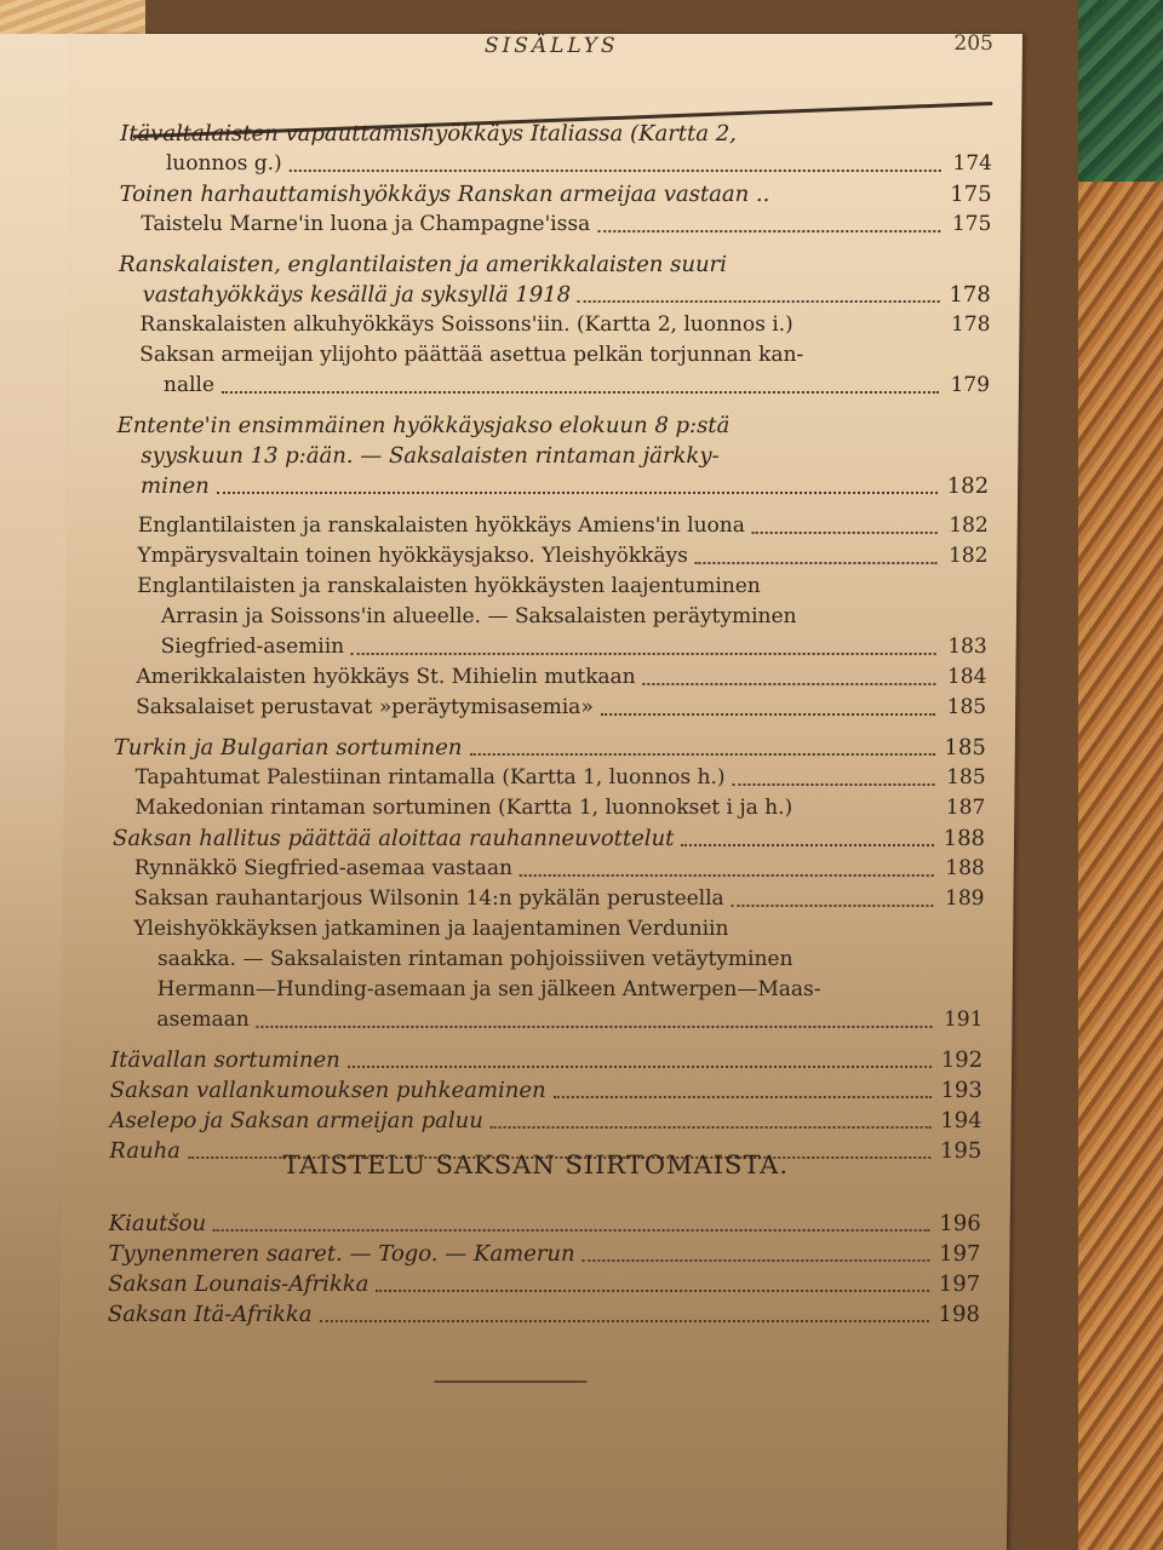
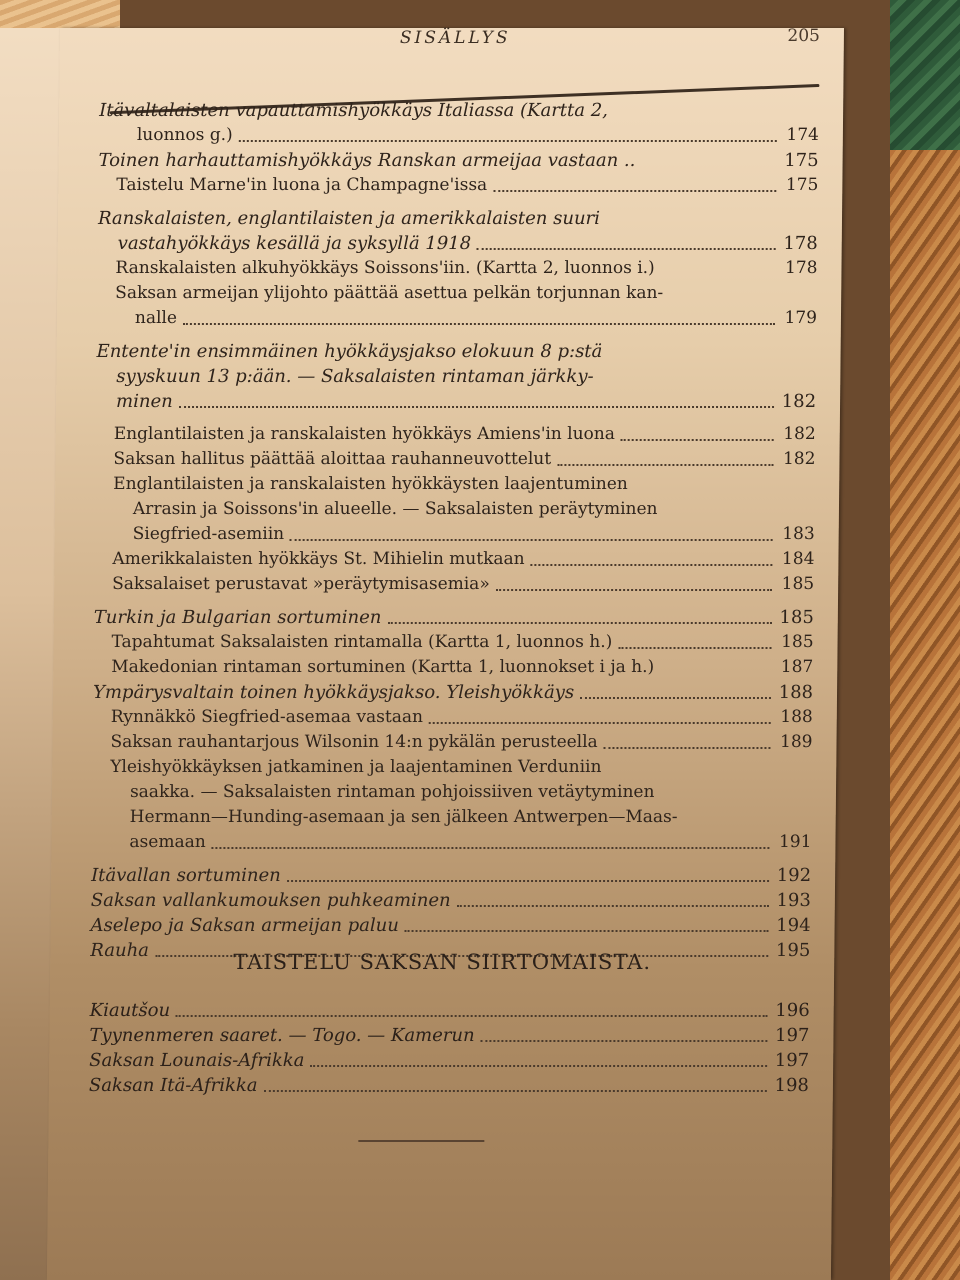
  SISÄLLYS
  205
  Itävaltalaisten vapauttamishyökkäys Italiassa (Kartta 2,
  luonnos g.)
  174
  Toinen harhauttamishyökkäys Ranskan armeijaa vastaan ..
  175
  Taistelu Marne'in luona ja Champagne'issa
  175
  Ranskalaisten, englantilaisten ja amerikkalaisten suuri
  vastahyökkäys kesällä ja syksyllä 1918
  178
  Ranskalaisten alkuhyökkäys Soissons'iin. (Kartta 2, luonnos i.)
  178
  Saksan armeijan ylijohto päättää asettua pelkän torjunnan kan-
  nalle
  179
  Entente'in ensimmäinen hyökkäysjakso elokuun 8 p:stä
  syyskuun 13 p:ään. — Saksalaisten rintaman järkky-
  minen
  182
  Englantilaisten ja ranskalaisten hyökkäys Amiens'in luona
  182
- Ympärysvaltain toinen hyökkäysjakso. Yleishyökkäys
+ Saksan hallitus päättää aloittaa rauhanneuvottelut
  182
  Englantilaisten ja ranskalaisten hyökkäysten laajentuminen
  Arrasin ja Soissons'in alueelle. — Saksalaisten peräytyminen
  Siegfried-asemiin
  183
  Amerikkalaisten hyökkäys St. Mihielin mutkaan
  184
  Saksalaiset perustavat »peräytymisasemia»
  185
  Turkin ja Bulgarian sortuminen
  185
- Tapahtumat Palestiinan rintamalla (Kartta 1, luonnos h.)
+ Tapahtumat Saksalaisten rintamalla (Kartta 1, luonnos h.)
  185
  Makedonian rintaman sortuminen (Kartta 1, luonnokset i ja h.)
  187
- Saksan hallitus päättää aloittaa rauhanneuvottelut
+ Ympärysvaltain toinen hyökkäysjakso. Yleishyökkäys
  188
  Rynnäkkö Siegfried-asemaa vastaan
  188
  Saksan rauhantarjous Wilsonin 14:n pykälän perusteella
  189
  Yleishyökkäyksen jatkaminen ja laajentaminen Verduniin
  saakka. — Saksalaisten rintaman pohjoissiiven vetäytyminen
  Hermann—Hunding-asemaan ja sen jälkeen Antwerpen—Maas-
  asemaan
  191
  Itävallan sortuminen
  192
  Saksan vallankumouksen puhkeaminen
  193
  Aselepo ja Saksan armeijan paluu
  194
  Rauha
  195
  TAISTELU SAKSAN SIIRTOMAISTA.
  Kiautšou
  196
  Tyynenmeren saaret. — Togo. — Kamerun
  197
  Saksan Lounais-Afrikka
  197
  Saksan Itä-Afrikka
  198
